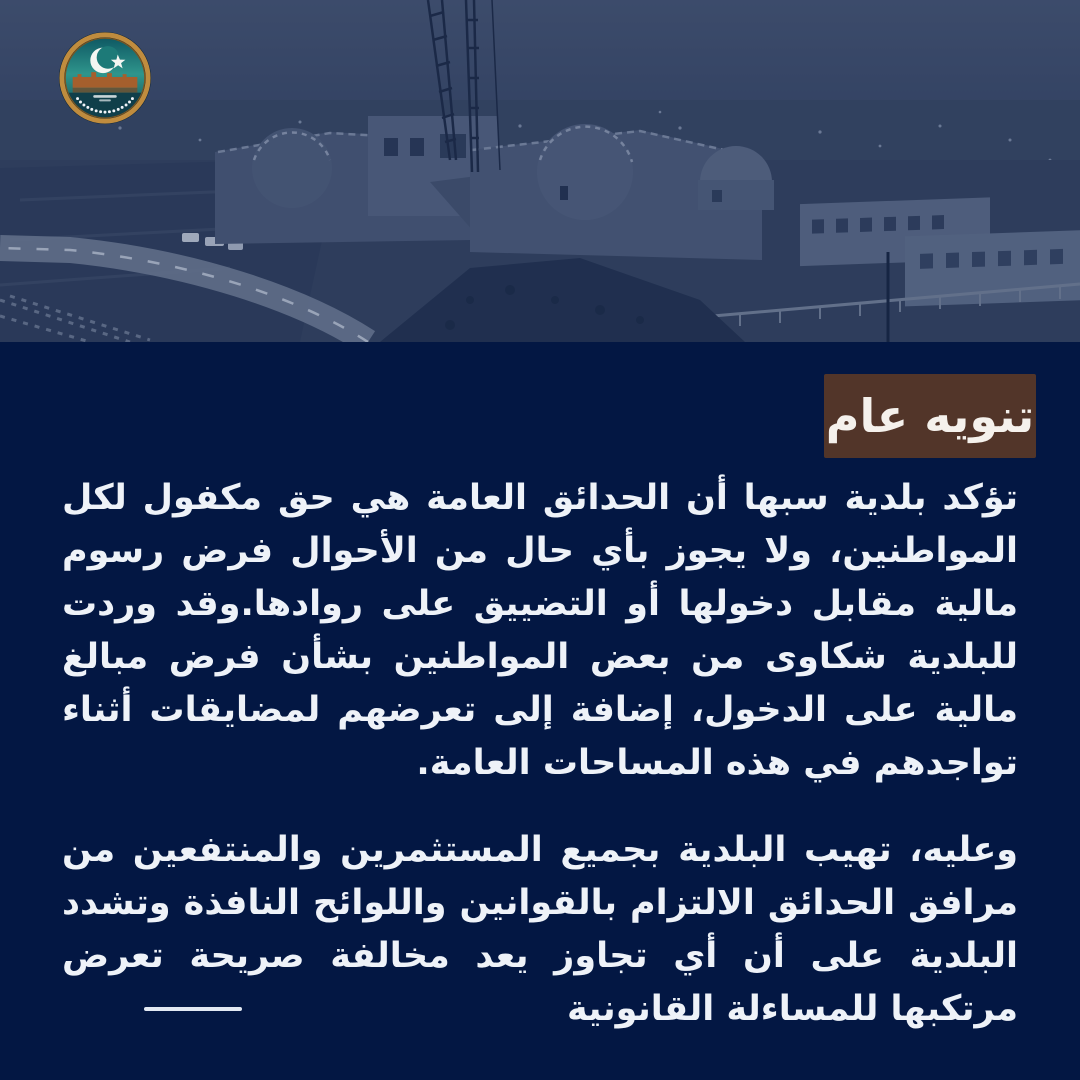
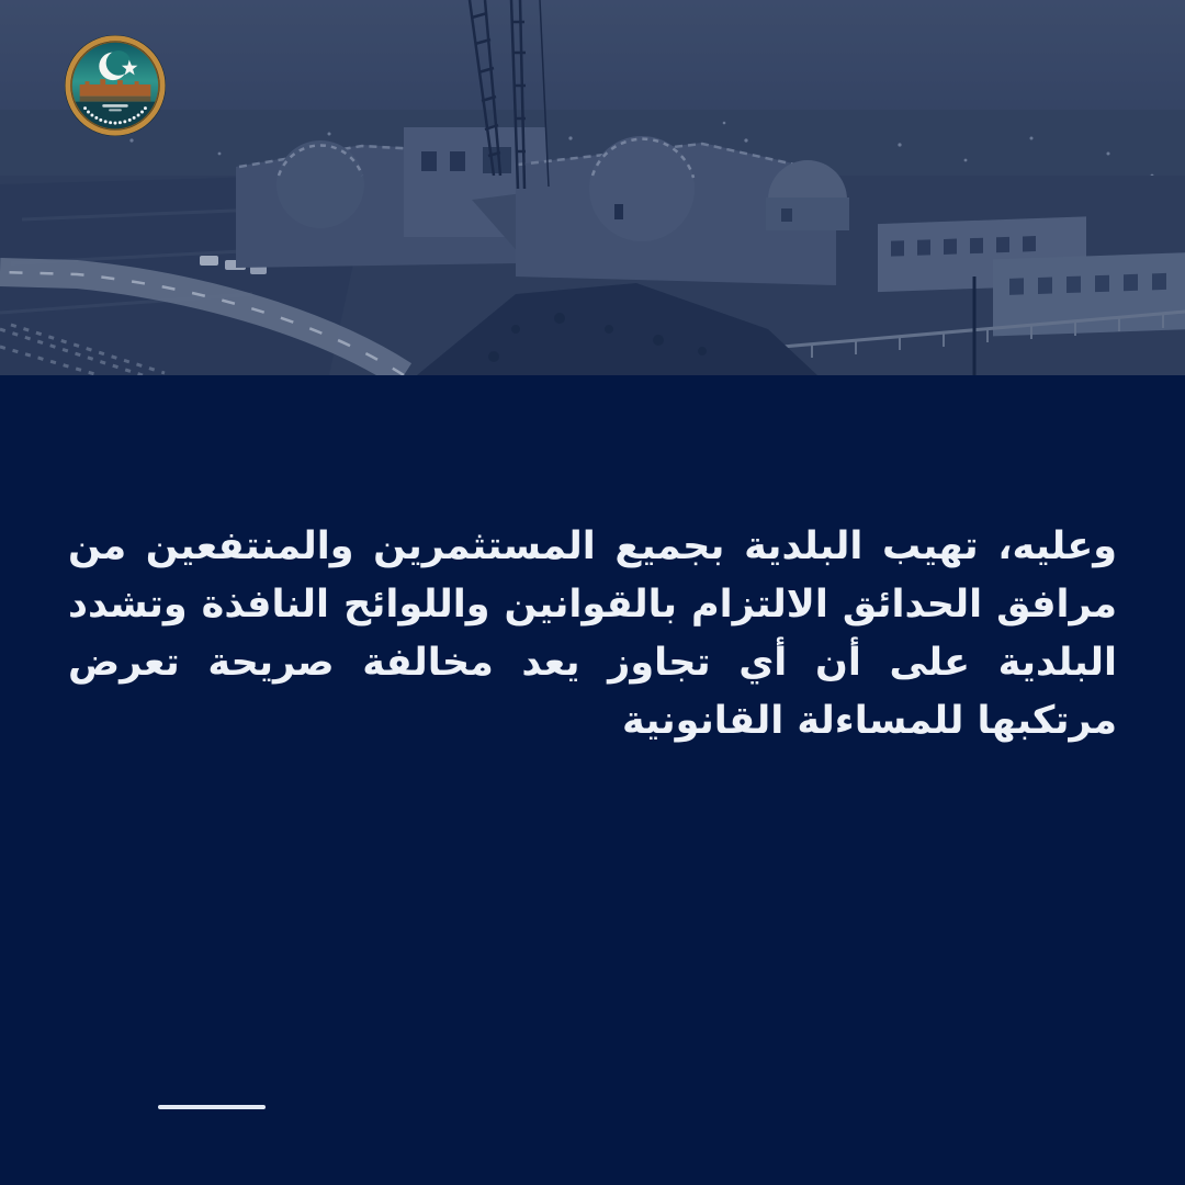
- تنويه عام
- تؤكد بلدية سبها أن الحدائق العامة هي حق مكفول لكل المواطنين، ولا يجوز بأي حال من الأحوال فرض رسوم مالية مقابل دخولها أو التضييق على روادها.وقد وردت للبلدية شكاوى من بعض المواطنين بشأن فرض مبالغ مالية على الدخول، إضافة إلى تعرضهم لمضايقات أثناء تواجدهم في هذه المساحات العامة.
  وعليه، تهيب البلدية بجميع المستثمرين والمنتفعين من مرافق الحدائق الالتزام بالقوانين واللوائح النافذة وتشدد البلدية على أن أي تجاوز يعد مخالفة صريحة تعرض مرتكبها للمساءلة القانونية
